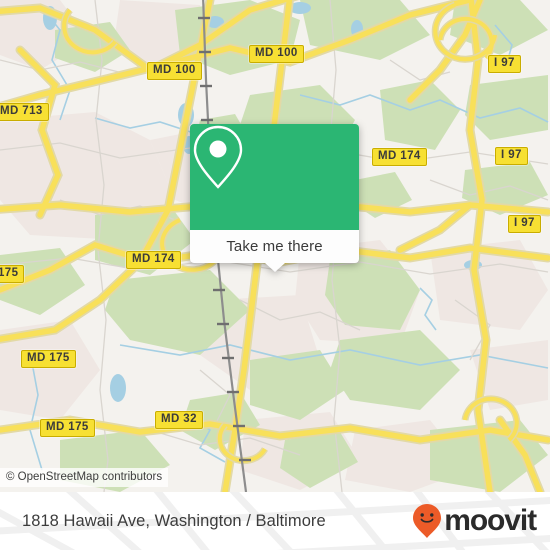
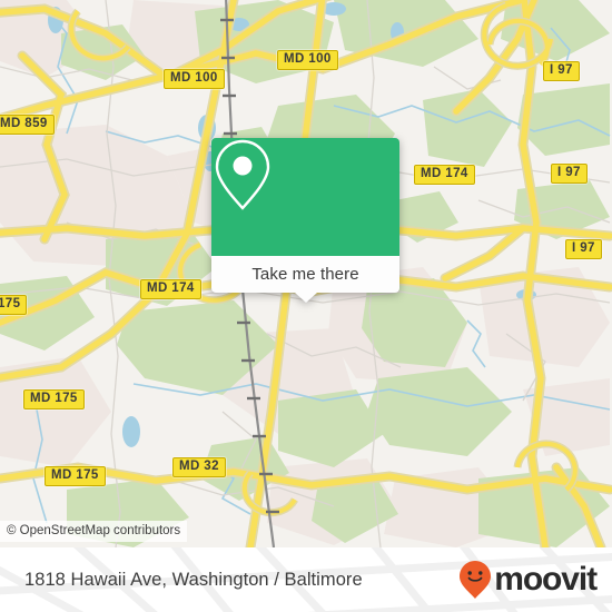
  MD 100
  MD 100
- MD 713
+ MD 859
  I 97
  MD 174
  I 97
  I 97
  MD 174
  175
  MD 175
  MD 175
  MD 32
  Take me there
  © OpenStreetMap contributors
  1818 Hawaii Ave, Washington / Baltimore
  moovit
